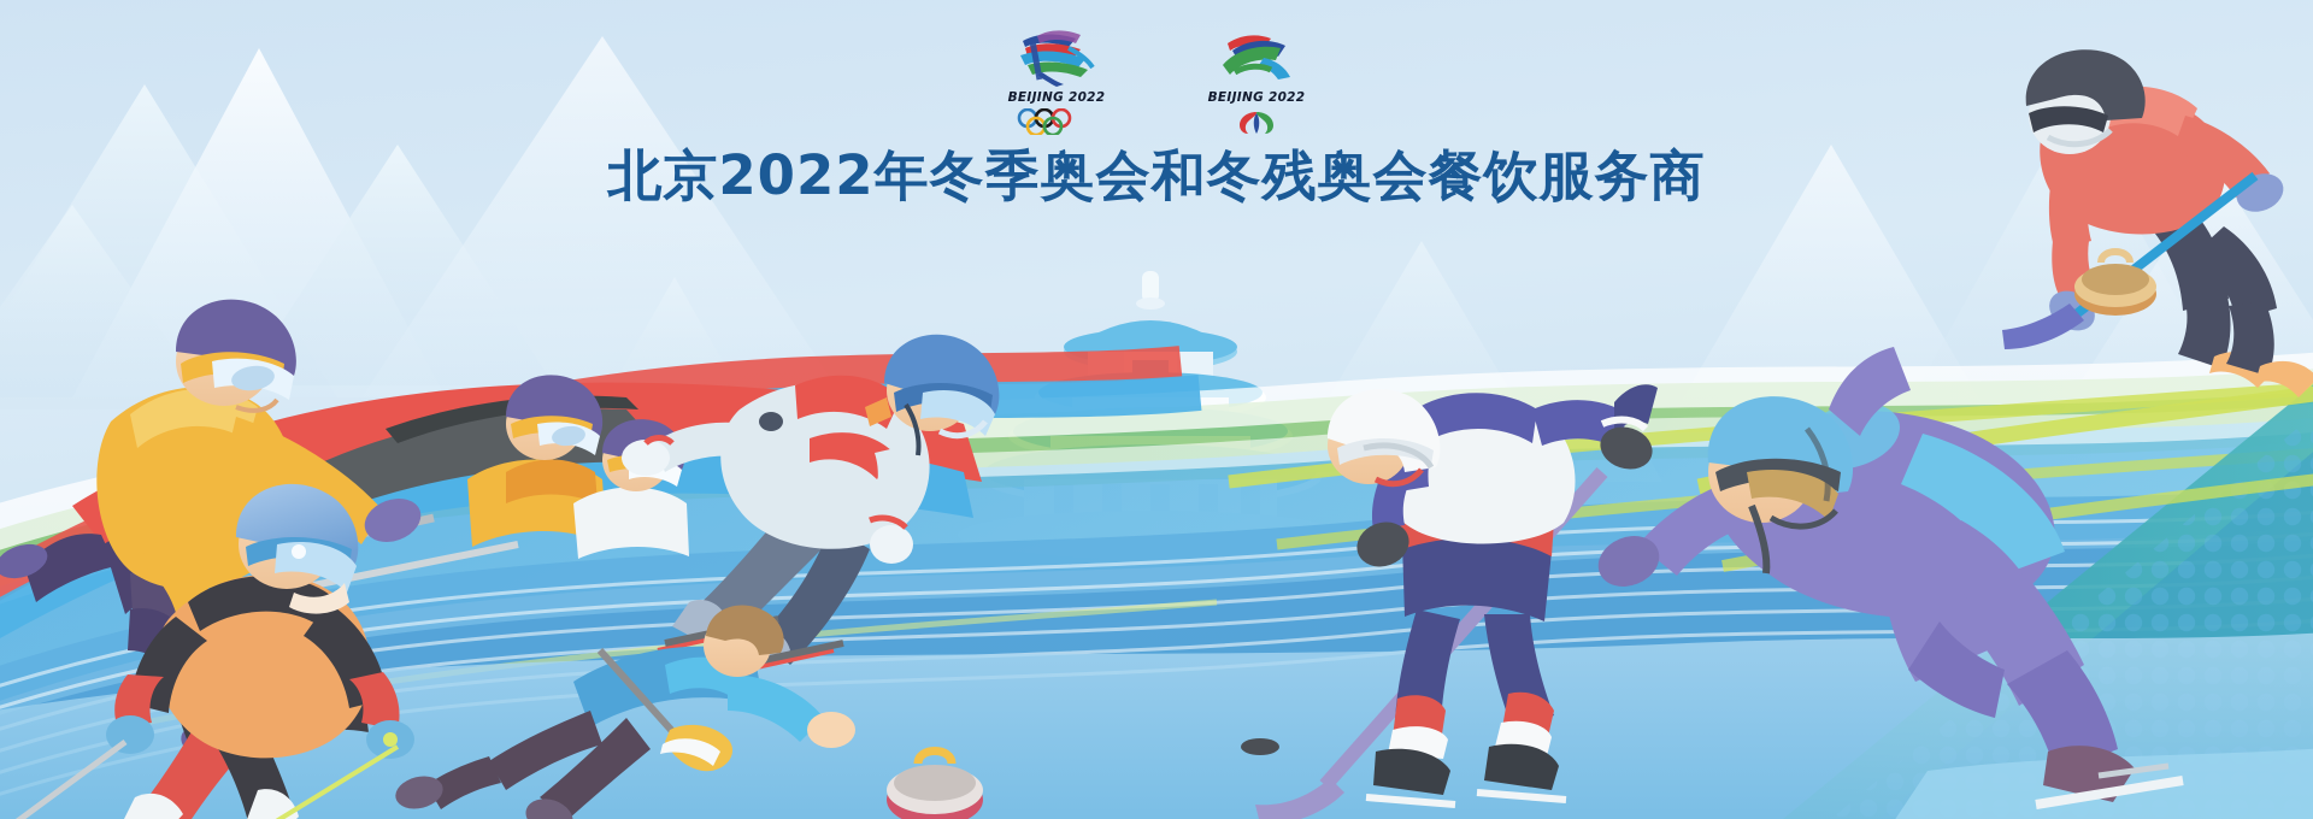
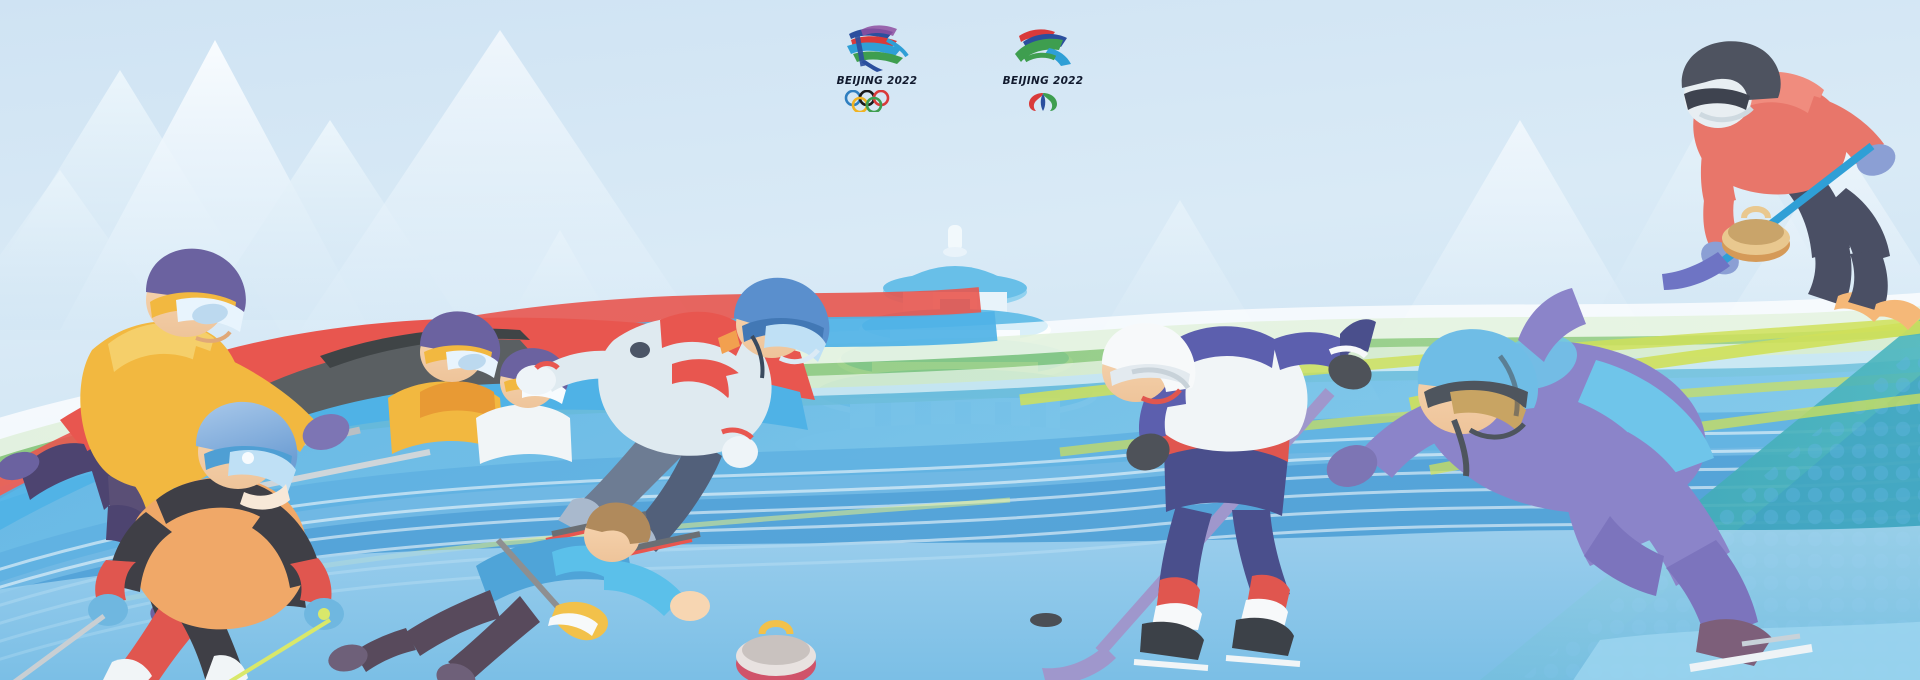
  BEIJING 2022
  BEIJING 2022
- 北京2022年冬季奥会和冬残奥会餐饮服务商
